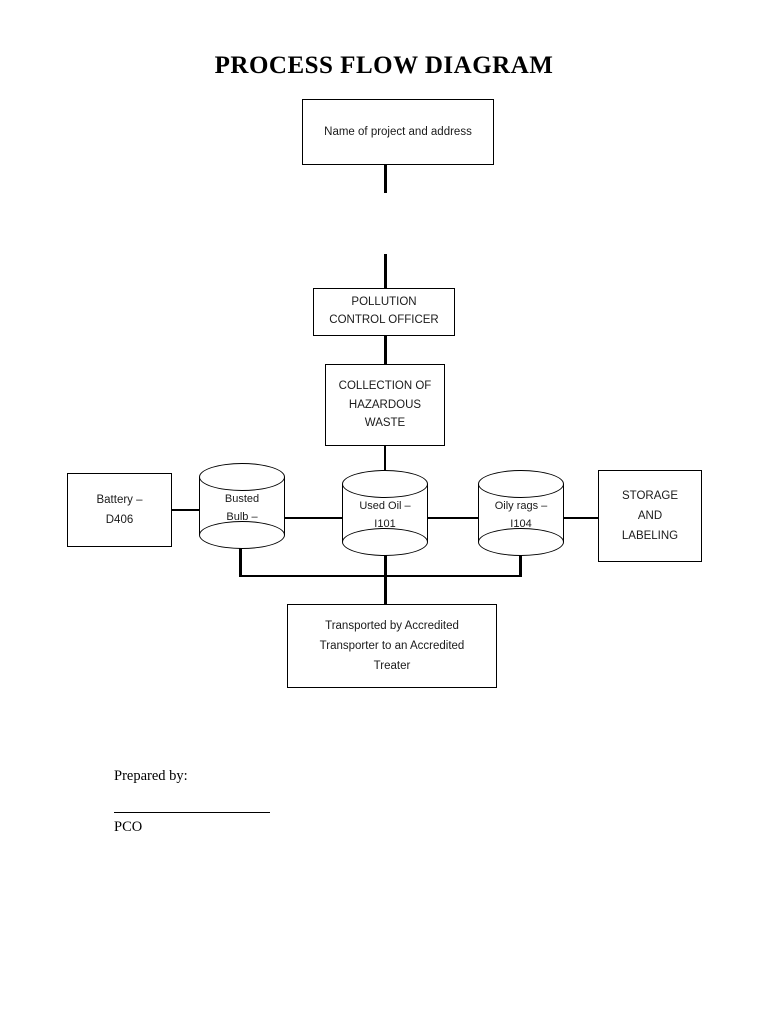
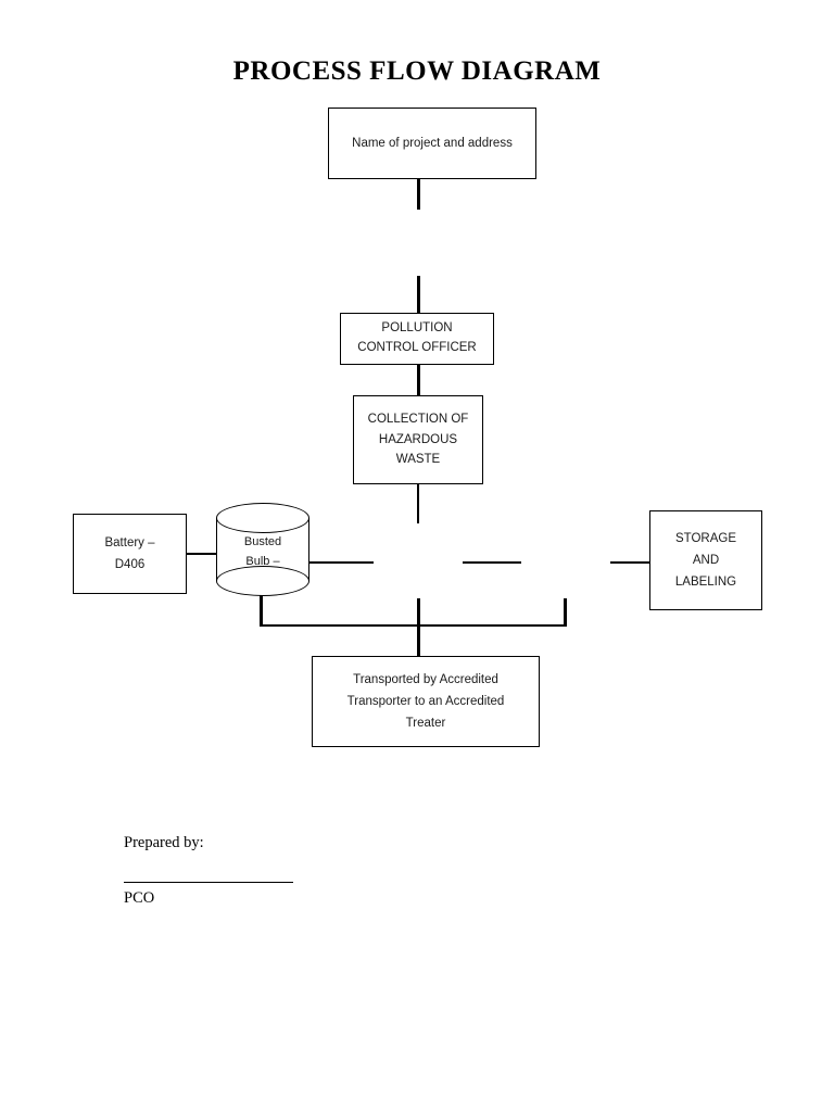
  PROCESS FLOW DIAGRAM
  Name of project and address
  POLLUTION
  CONTROL OFFICER
  COLLECTION OF
  HAZARDOUS
  WASTE
  Battery –
  D406
  STORAGE
  AND
  LABELING
  Transported by Accredited
  Transporter to an Accredited
  Treater
  Busted
  Bulb –
- Used Oil –
- I101
- Oily rags –
- I104
  Prepared by:
  PCO
